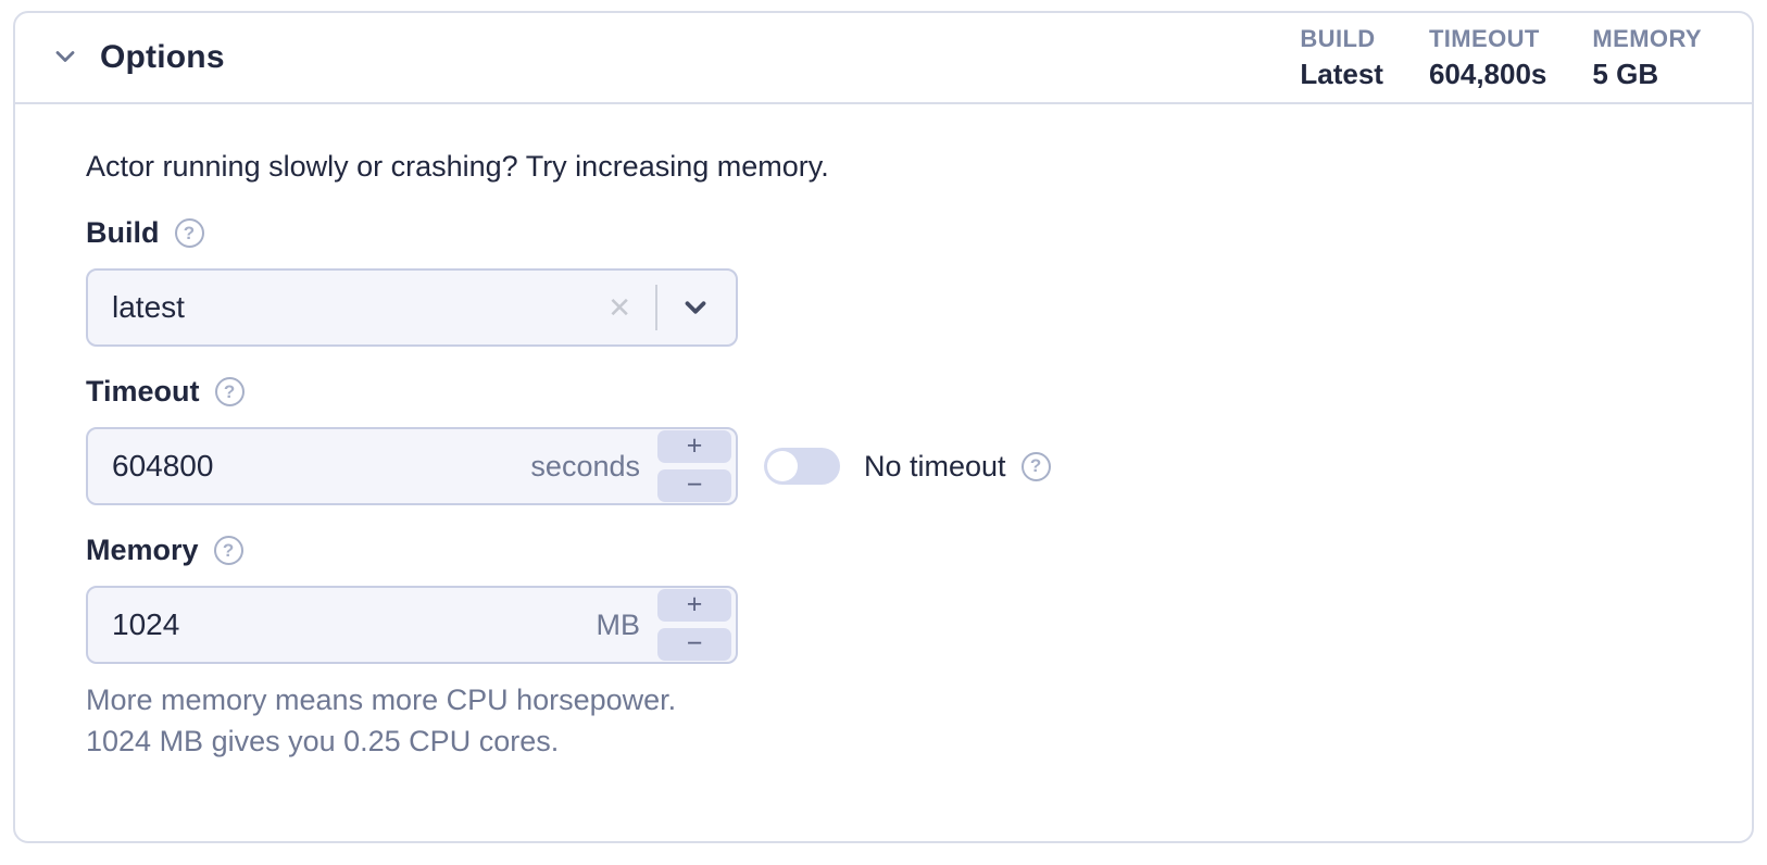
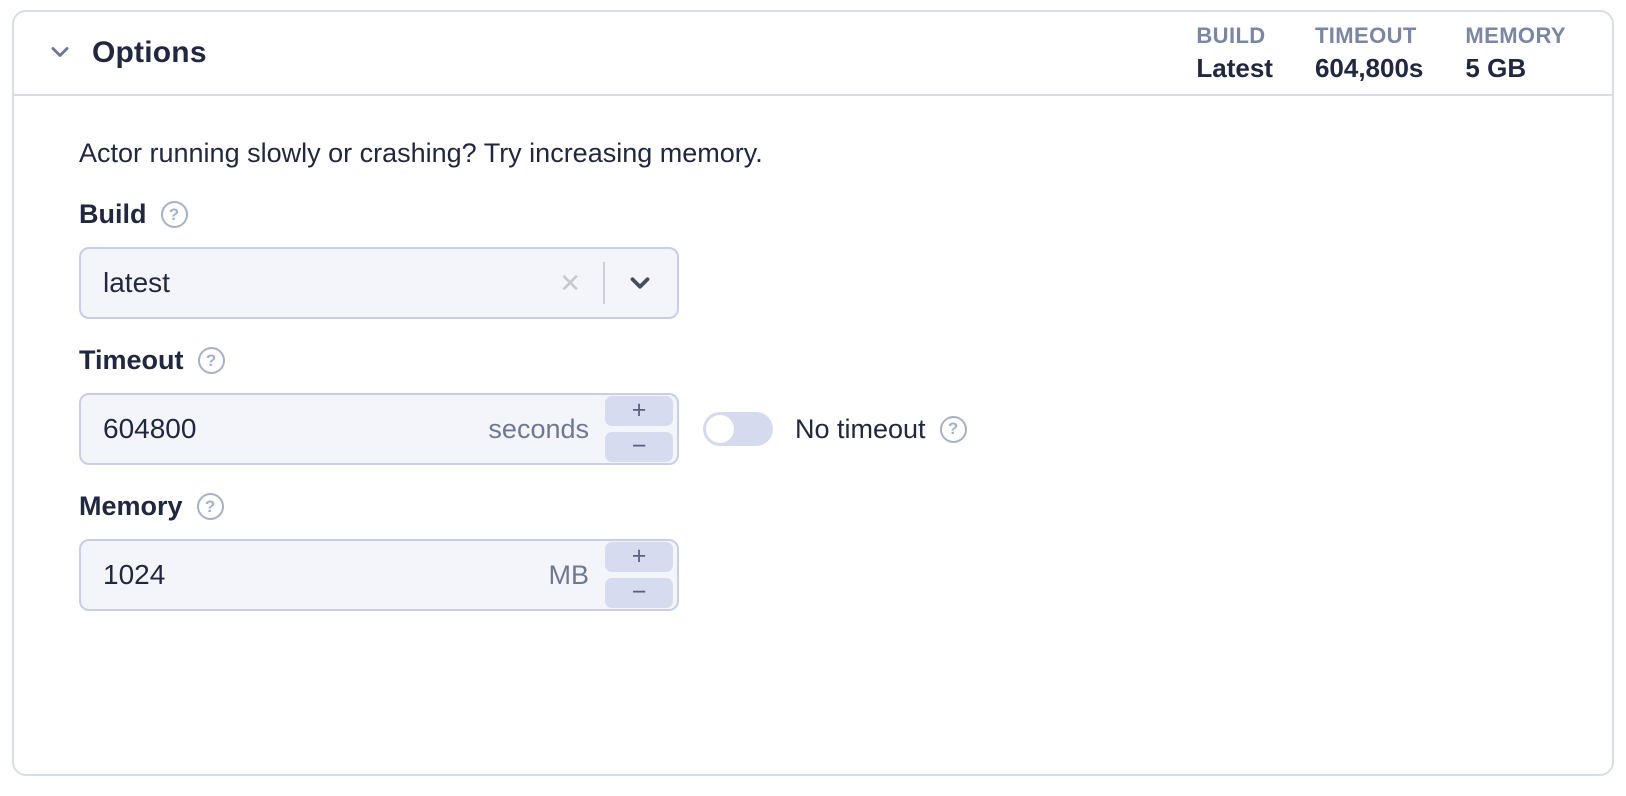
  Options
  BUILD
  Latest
  TIMEOUT
  604,800s
  MEMORY
  5 GB
  Actor running slowly or crashing? Try increasing memory.
  Build
  ?
  latest
  ✕
  Timeout
  ?
  604800
  seconds
  +
  −
  No timeout
  ?
  Memory
  ?
  1024
  MB
  +
  −
- More memory means more CPU horsepower.
- 1024 MB gives you 0.25 CPU cores.
